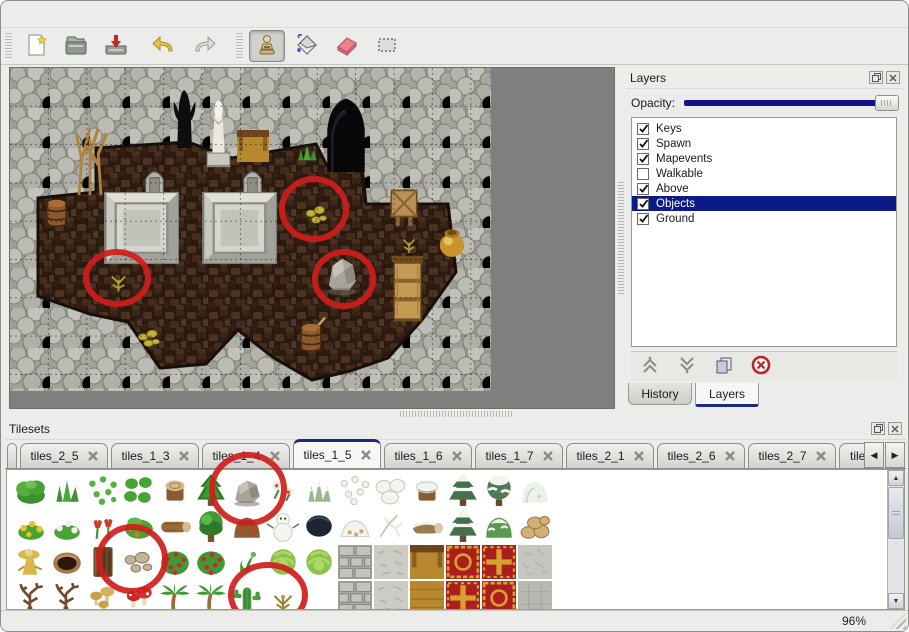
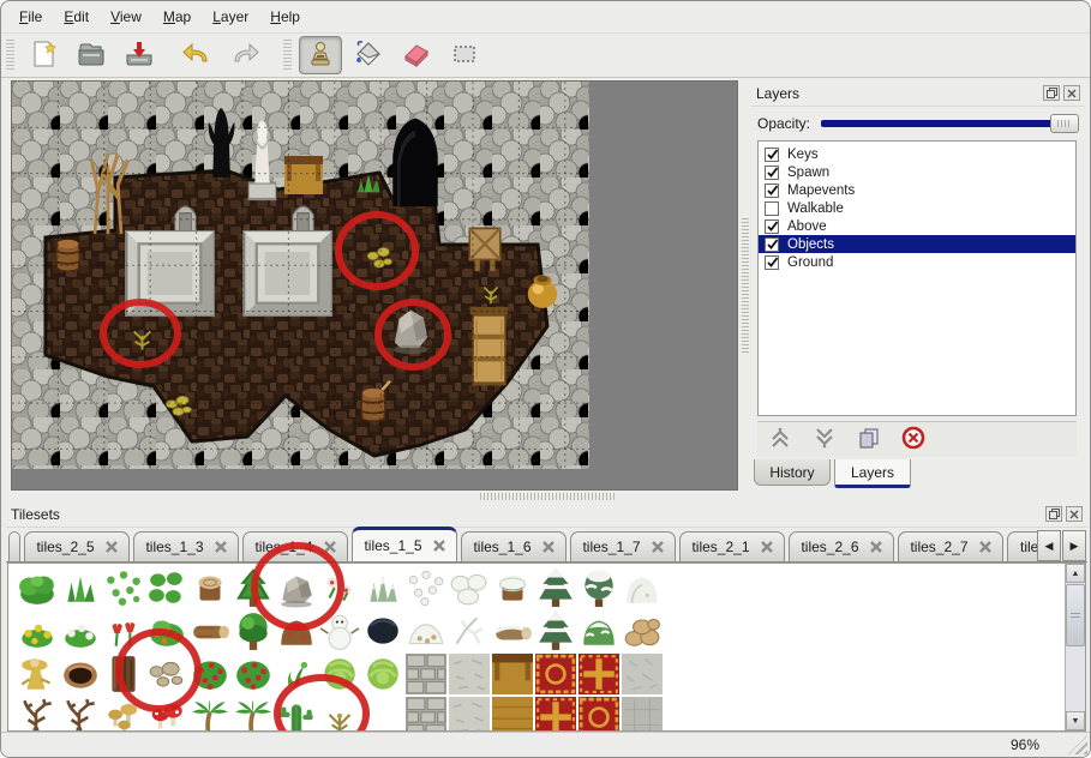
+ File
+ Edit
+ View
+ Map
+ Layer
+ Help
  Layers
  Opacity:
  Keys
  Spawn
  Mapevents
  Walkable
  Above
  Objects
  Ground
  History
  Layers
  Tilesets
  tiles_2_5
  tiles_1_3
  tiles_1_5
  tiles_1_6
  tiles_1_7
  tiles_2_1
  tiles_2_6
  tiles_2_7
  ◀
  ▶
  96%
